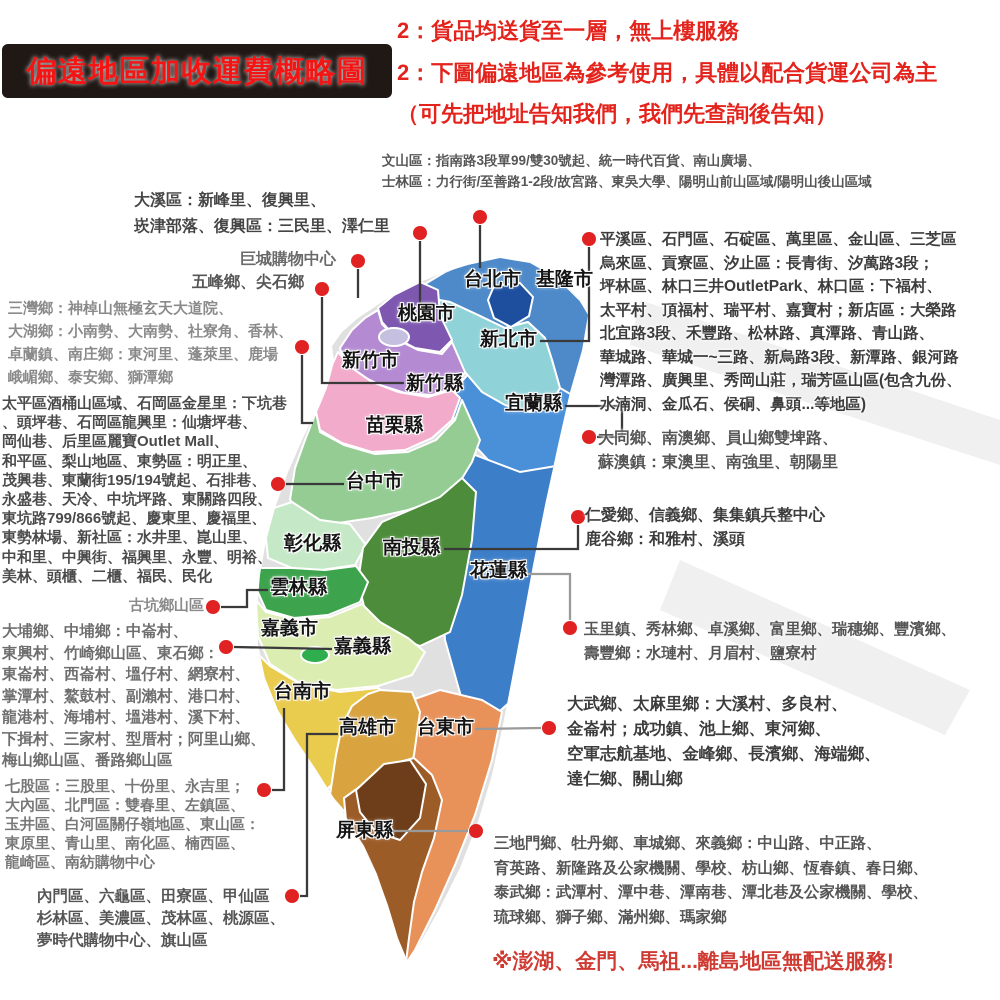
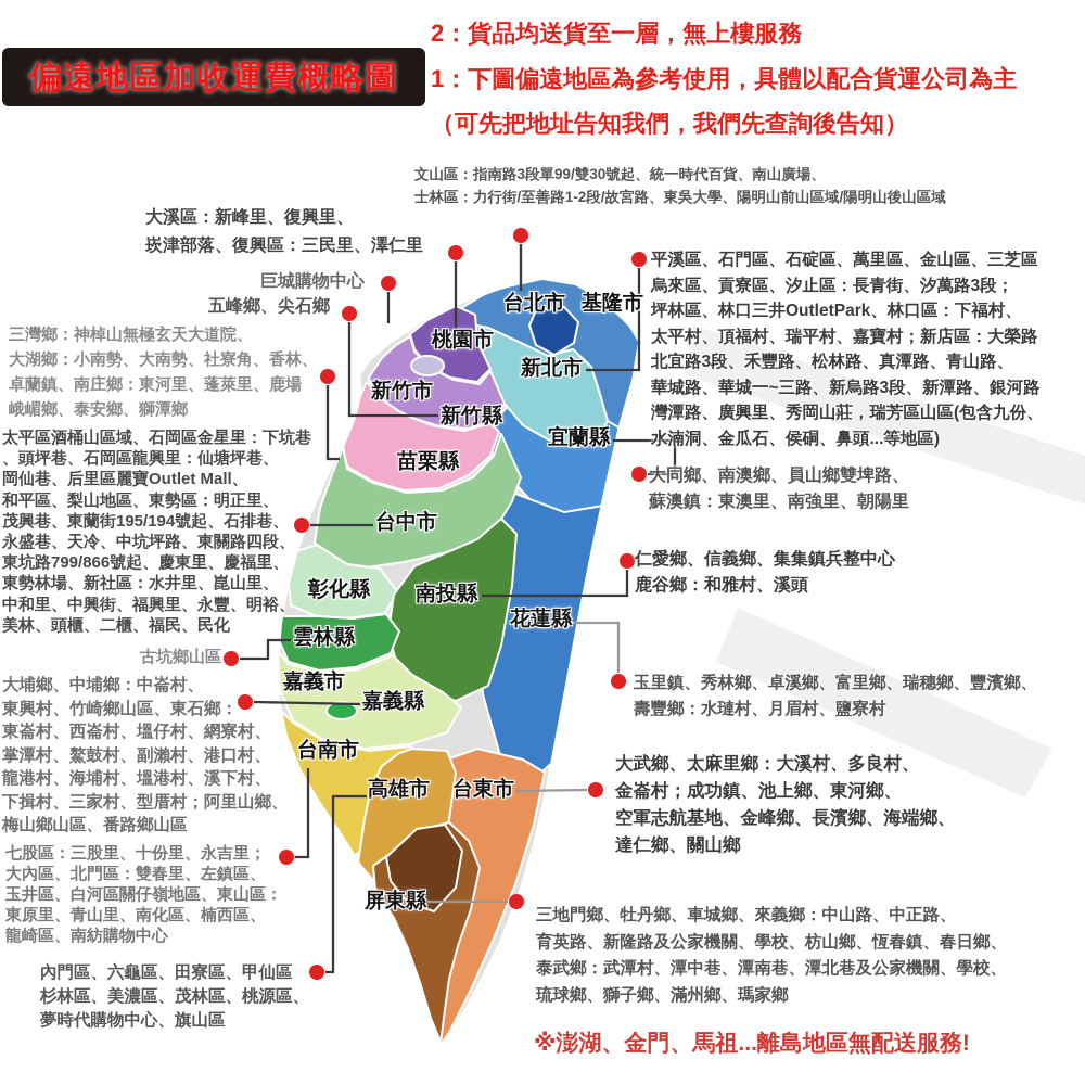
  偏遠地區加收運費概略圖
  2：貨品均送貨至一層，無上樓服務
- 2：下圖偏遠地區為參考使用，具體以配合貨運公司為主
+ 1：下圖偏遠地區為參考使用，具體以配合貨運公司為主
  （可先把地址告知我們，我們先查詢後告知）
  大溪區：新峰里、復興里、
  崁津部落、復興區：三民里、澤仁里
  文山區：指南路3段單99/雙30號起、統一時代百貨、南山廣場、
  士林區：力行街/至善路1-2段/故宮路、東吳大學、陽明山前山區域/陽明山後山區域
  巨城購物中心
  五峰鄉、尖石鄉
  三灣鄉：神棹山無極玄天大道院、
  大湖鄉：小南勢、大南勢、社寮角、香林、
  卓蘭鎮、南庄鄉：東河里、蓬萊里、鹿場
  峨嵋鄉、泰安鄉、獅潭鄉
  太平區酒桶山區域、石岡區金星里：下坑巷
  、頭坪巷、石岡區龍興里：仙塘坪巷、
  岡仙巷、后里區麗寶Outlet Mall、
  和平區、梨山地區、東勢區：明正里、
  茂興巷、東蘭街195/194號起、石排巷、
  永盛巷、天冷、中坑坪路、東關路四段、
  東坑路799/866號起、慶東里、慶福里、
  東勢林場、新社區：水井里、崑山里、
  中和里、中興街、福興里、永豐、明裕、
  美林、頭櫃、二櫃、福民、民化
  古坑鄉山區
  大埔鄉、中埔鄉：中崙村、
  東興村、竹崎鄉山區、東石鄉：
  東崙村、西崙村、塭仔村、網寮村、
  掌潭村、鰲鼓村、副瀨村、港口村、
  龍港村、海埔村、塭港村、溪下村、
  下揖村、三家村、型厝村；阿里山鄉、
  梅山鄉山區、番路鄉山區
  七股區：三股里、十份里、永吉里；
  大內區、北門區：雙春里、左鎮區、
  玉井區、白河區關仔嶺地區、東山區：
  東原里、青山里、南化區、楠西區、
  龍崎區、南紡購物中心
  內門區、六龜區、田寮區、甲仙區
  杉林區、美濃區、茂林區、桃源區、
  夢時代購物中心、旗山區
  平溪區、石門區、石碇區、萬里區、金山區、三芝區
  烏來區、貢寮區、汐止區：長青街、汐萬路3段；
  坪林區、林口三井OutletPark、林口區：下福村、
  太平村、頂福村、瑞平村、嘉寶村；新店區：大榮路
  北宜路3段、禾豐路、松林路、真潭路、青山路、
  華城路、華城一~三路、新烏路3段、新潭路、銀河路
  灣潭路、廣興里、秀岡山莊，瑞芳區山區(包含九份、
  水湳洞、金瓜石、侯硐、鼻頭...等地區)
  大同鄉、南澳鄉、員山鄉雙埤路、
  蘇澳鎮：東澳里、南強里、朝陽里
  仁愛鄉、信義鄉、集集鎮兵整中心
  鹿谷鄉：和雅村、溪頭
  玉里鎮、秀林鄉、卓溪鄉、富里鄉、瑞穗鄉、豐濱鄉、
  壽豐鄉：水璉村、月眉村、鹽寮村
  大武鄉、太麻里鄉：大溪村、多良村、
  金崙村；成功鎮、池上鄉、東河鄉、
  空軍志航基地、金峰鄉、長濱鄉、海端鄉、
  達仁鄉、關山鄉
  三地門鄉、牡丹鄉、車城鄉、來義鄉：中山路、中正路、
  育英路、新隆路及公家機關、學校、枋山鄉、恆春鎮、春日鄉、
  泰武鄉：武潭村、潭中巷、潭南巷、潭北巷及公家機關、學校、
  琉球鄉、獅子鄉、滿州鄉、瑪家鄉
  ※澎湖、金門、馬祖...離島地區無配送服務!
  台北市
  基隆市
  桃園市
  新北市
  新竹市
  新竹縣
  宜蘭縣
  苗栗縣
  台中市
  彰化縣
  南投縣
  花蓮縣
  雲林縣
  嘉義市
  嘉義縣
  台南市
  高雄市
  台東市
  屏東縣
